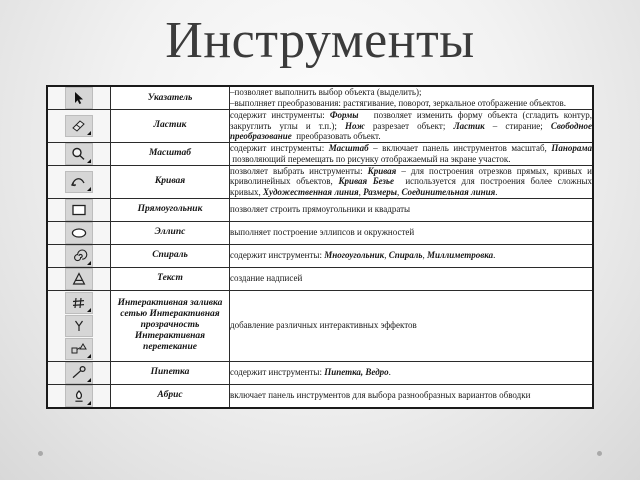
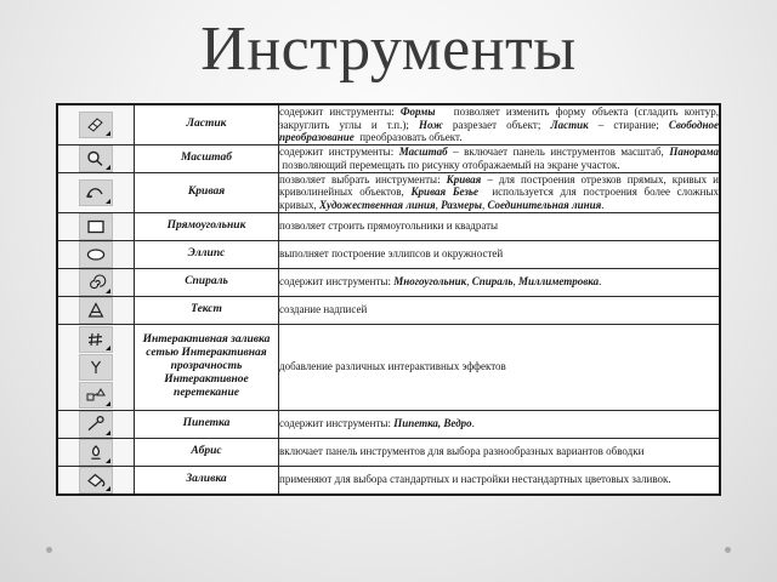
  Инструменты
- 	Указатель	–позволяет выполнить выбор объекта (выделить);–выполняет преобразования: растягивание, поворот, зеркальное отображение объектов.
  	Ластик	содержит инструменты: Формы позволяет изменить форму объекта (сгладить контур, закруглить углы и т.п.); Нож разрезает объект; Ластик – стирание; Свободное преобразование преобразовать объект.
  	Масштаб	содержит инструменты: Масштаб – включает панель инструментов масштаб, Панорама позволяющий перемещать по рисунку отображаемый на экране участок.
  	Кривая	позволяет выбрать инструменты: Кривая – для построения отрезков прямых, кривых и криволинейных объектов, Кривая Безье используется для построения более сложных кривых, Художественная линия, Размеры, Соединительная линия.
  	Прямоугольник	позволяет строить прямоугольники и квадраты
  	Эллипс	выполняет построение эллипсов и окружностей
  	Спираль	содержит инструменты: Многоугольник, Спираль, Миллиметровка.
  	Текст	создание надписей
- 	Интерактивная заливка сетью Интерактивная прозрачность Интерактивная перетекание	добавление различных интерактивных эффектов
+ 	Интерактивная заливка сетью Интерактивная прозрачность Интерактивное перетекание	добавление различных интерактивных эффектов
  	Пипетка	содержит инструменты: Пипетка, Ведро.
  	Абрис	включает панель инструментов для выбора разнообразных вариантов обводки
+ 	Заливка	применяют для выбора стандартных и настройки нестандартных цветовых заливок.
